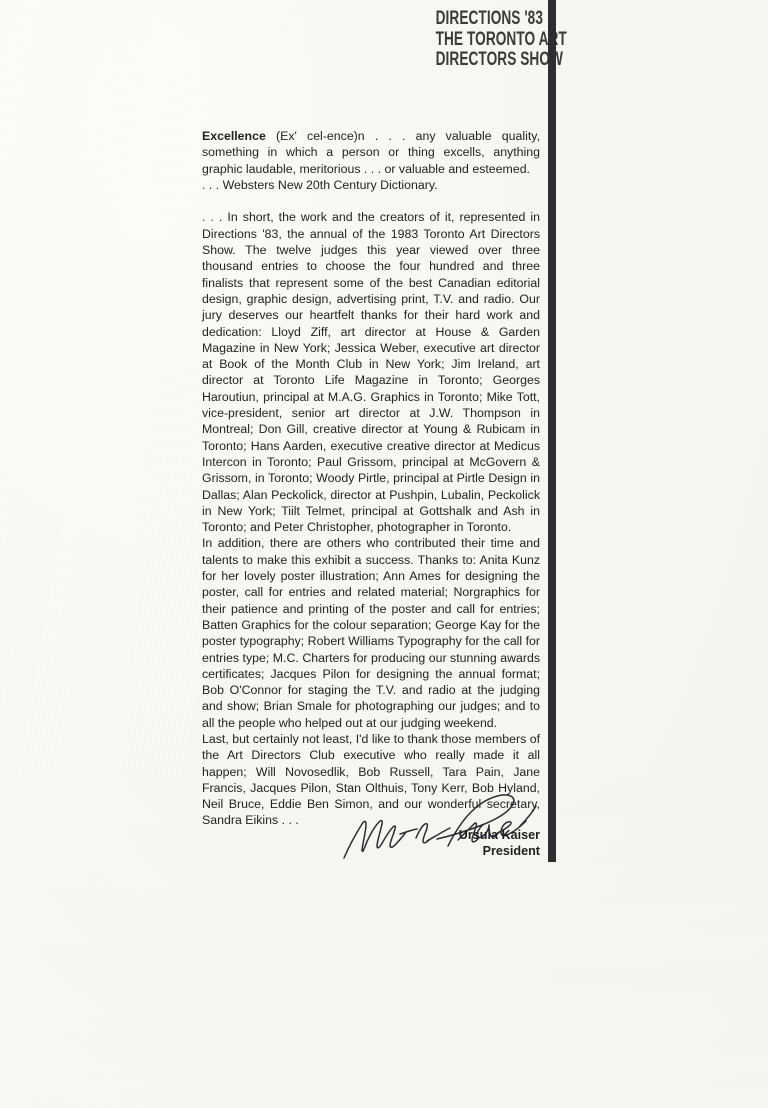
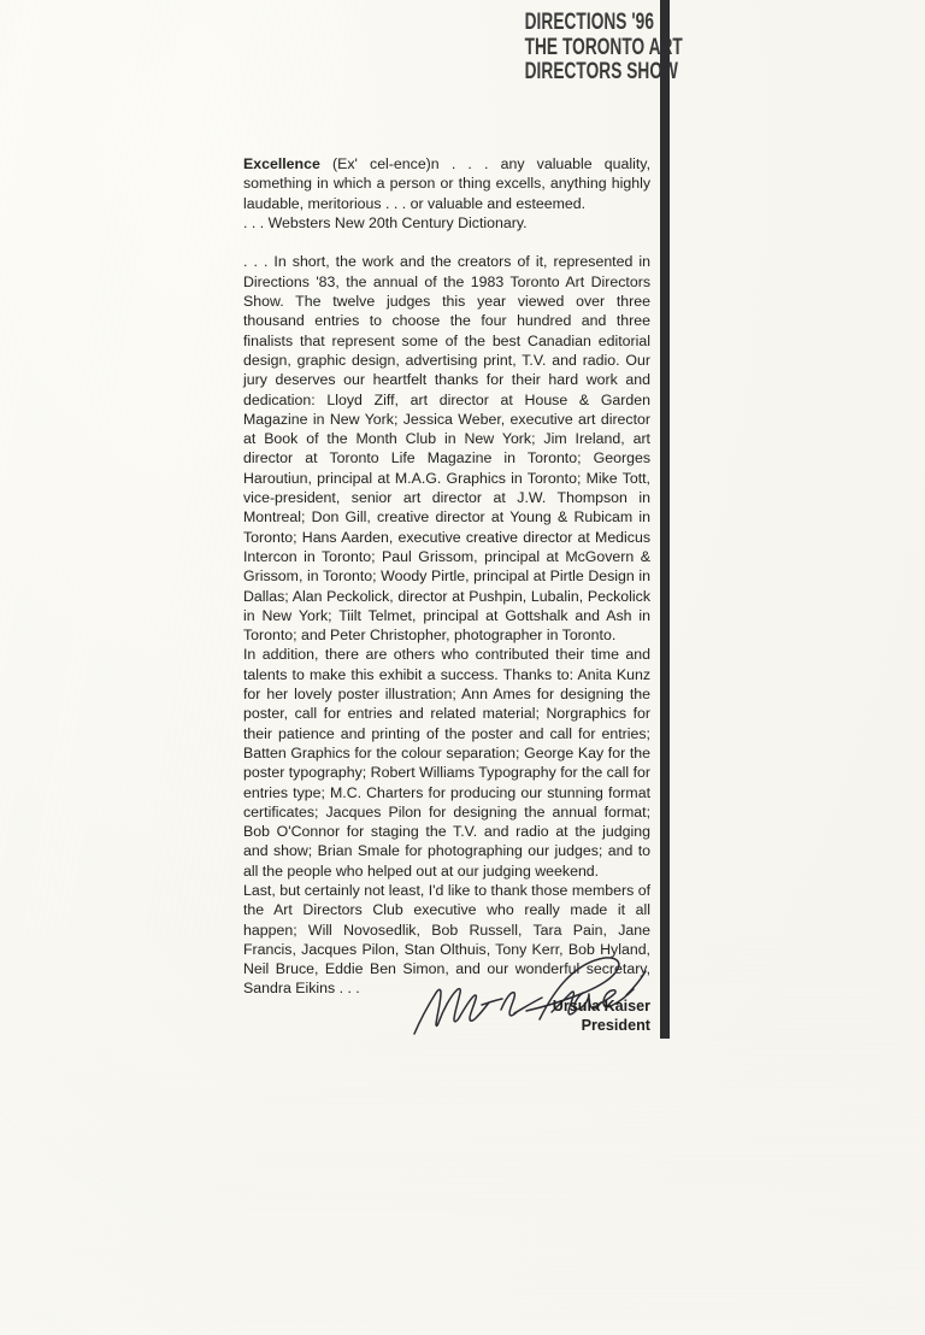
- DIRECTIONS '83
+ DIRECTIONS '96
  THE TORONTO AT
  DIRECTORS SHOW
- Excellence (Ex' cel-ence)n . . . any valuable quality, something in which a person or thing excells, anything graphic laudable, meritorious . . . or valuable and esteemed.
+ Excellence (Ex' cel-ence)n . . . any valuable quality, something in which a person or thing excells, anything highly laudable, meritorious . . . or valuable and esteemed.
  . . . Websters New 20th Century Dictionary.
  . . . In short, the work and the creators of it, represented in Directions '83, the annual of the 1983 Toronto Art Directors Show. The twelve judges this year viewed over three thousand entries to choose the four hundred and three finalists that represent some of the best Canadian editorial design, graphic design, advertising print, T.V. and radio. Our jury deserves our heartfelt thanks for their hard work and dedication: Lloyd Ziff, art director at House & Garden Magazine in New York; Jessica Weber, executive art director at Book of the Month Club in New York; Jim Ireland, art director at Toronto Life Magazine in Toronto; Georges Haroutiun, principal at M.A.G. Graphics in Toronto; Mike Tott, vice-president, senior art director at J.W. Thompson in Montreal; Don Gill, creative director at Young & Rubicam in Toronto; Hans Aarden, executive creative director at Medicus Intercon in Toronto; Paul Grissom, principal at McGovern & Grissom, in Toronto; Woody Pirtle, principal at Pirtle Design in Dallas; Alan Peckolick, director at Pushpin, Lubalin, Peckolick in New York; Tiilt Telmet, principal at Gottshalk and Ash in Toronto; and Peter Christopher, photographer in Toronto.
- In addition, there are others who contributed their time and talents to make this exhibit a success. Thanks to: Anita Kunz for her lovely poster illustration; Ann Ames for designing the poster, call for entries and related material; Norgraphics for their patience and printing of the poster and call for entries; Batten Graphics for the colour separation; George Kay for the poster typography; Robert Williams Typography for the call for entries type; M.C. Charters for producing our stunning awards certificates; Jacques Pilon for designing the annual format; Bob O'Connor for staging the T.V. and radio at the judging and show; Brian Smale for photographing our judges; and to all the people who helped out at our judging weekend.
+ In addition, there are others who contributed their time and talents to make this exhibit a success. Thanks to: Anita Kunz for her lovely poster illustration; Ann Ames for designing the poster, call for entries and related material; Norgraphics for their patience and printing of the poster and call for entries; Batten Graphics for the colour separation; George Kay for the poster typography; Robert Williams Typography for the call for entries type; M.C. Charters for producing our stunning format certificates; Jacques Pilon for designing the annual format; Bob O'Connor for staging the T.V. and radio at the judging and show; Brian Smale for photographing our judges; and to all the people who helped out at our judging weekend.
  Last, but certainly not least, I'd like to thank those members of the Art Directors Club executive who really made it all happen; Will Novosedlik, Bob Russell, Tara Pain, Jane Francis, Jacques Pilon, Stan Olthuis, Tony Kerr, Bob Hyland, Neil Bruce, Eddie Ben Simon, and our wonderfu secrtary, Sandra Eikins . . .
  Ursula Kaiser
  President
